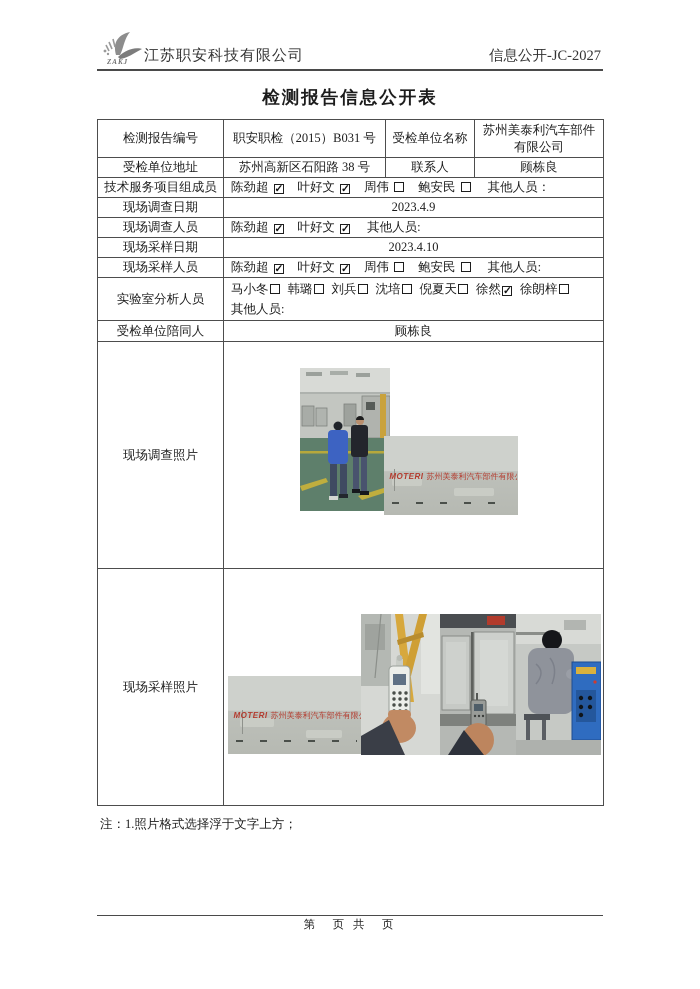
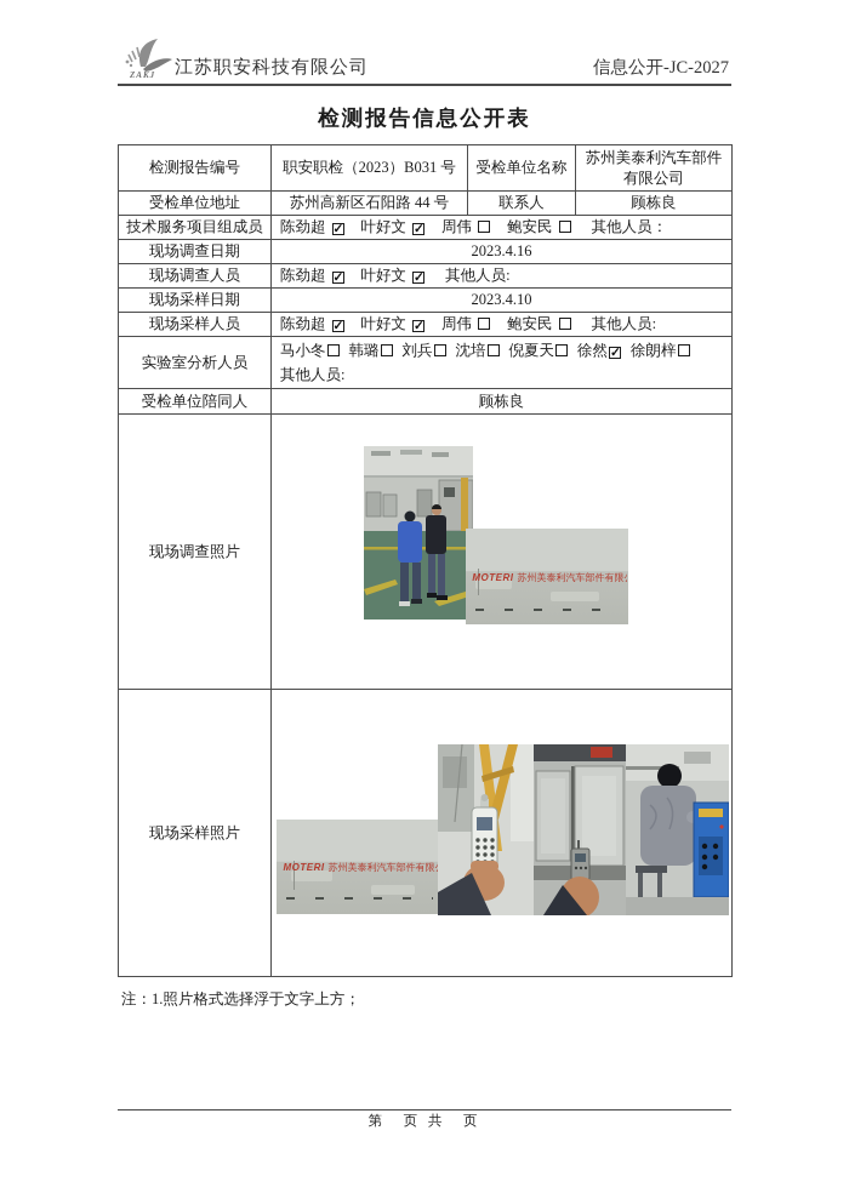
  ZAKJ
  江苏职安科技有限公司
  信息公开-JC-2027
  检测报告信息公开表
- 检测报告编号	职安职检（2015）B031 号	受检单位名称	苏州美泰利汽车部件有限公司
+ 检测报告编号	职安职检（2023）B031 号	受检单位名称	苏州美泰利汽车部件有限公司
- 受检单位地址	苏州高新区石阳路 38 号	联系人	顾栋良
+ 受检单位地址	苏州高新区石阳路 44 号	联系人	顾栋良
  技术服务项目组成员	陈劲超 ✓ 叶好文 ✓ 周伟 鲍安民 其他人员：
- 现场调查日期	2023.4.9
+ 现场调查日期	2023.4.16
  现场调查人员	陈劲超 ✓ 叶好文 ✓ 其他人员:
  现场采样日期	2023.4.10
  现场采样人员	陈劲超 ✓ 叶好文 ✓ 周伟 鲍安民 其他人员:
  实验室分析人员	马小冬 韩璐 刘兵 沈培 倪夏天 徐然 ✓ 徐朗梓 其他人员:
  受检单位陪同人	顾栋良
  现场调查照片	MOTERI 苏州美泰利汽车部件有限
  现场采样照片	MOTERI 苏州美泰利汽车部件有限
  注：1.照片格式选择浮于文字上方；
  第 页 共 页
